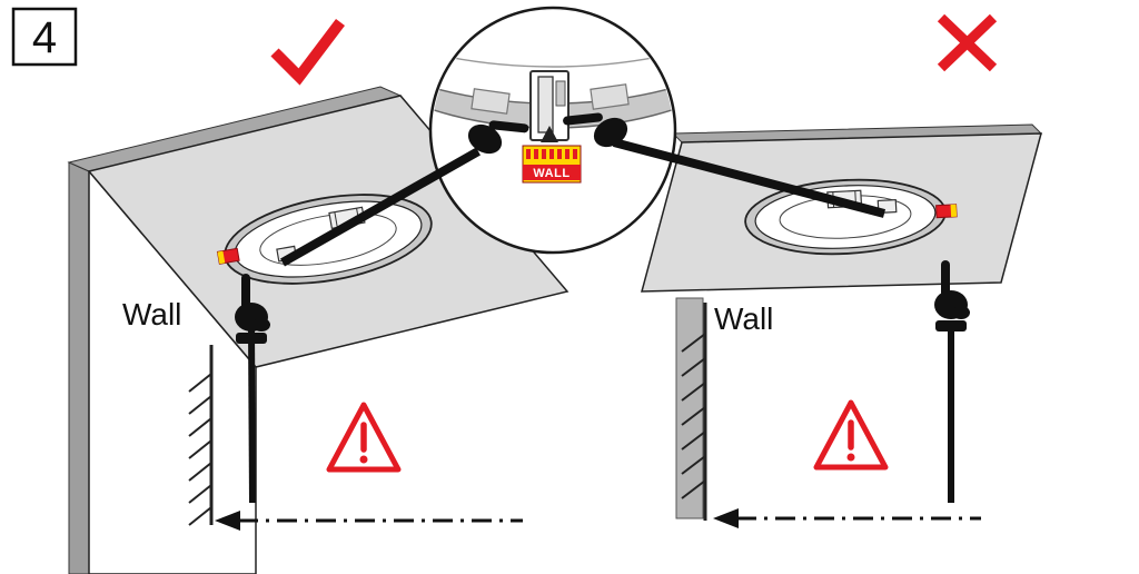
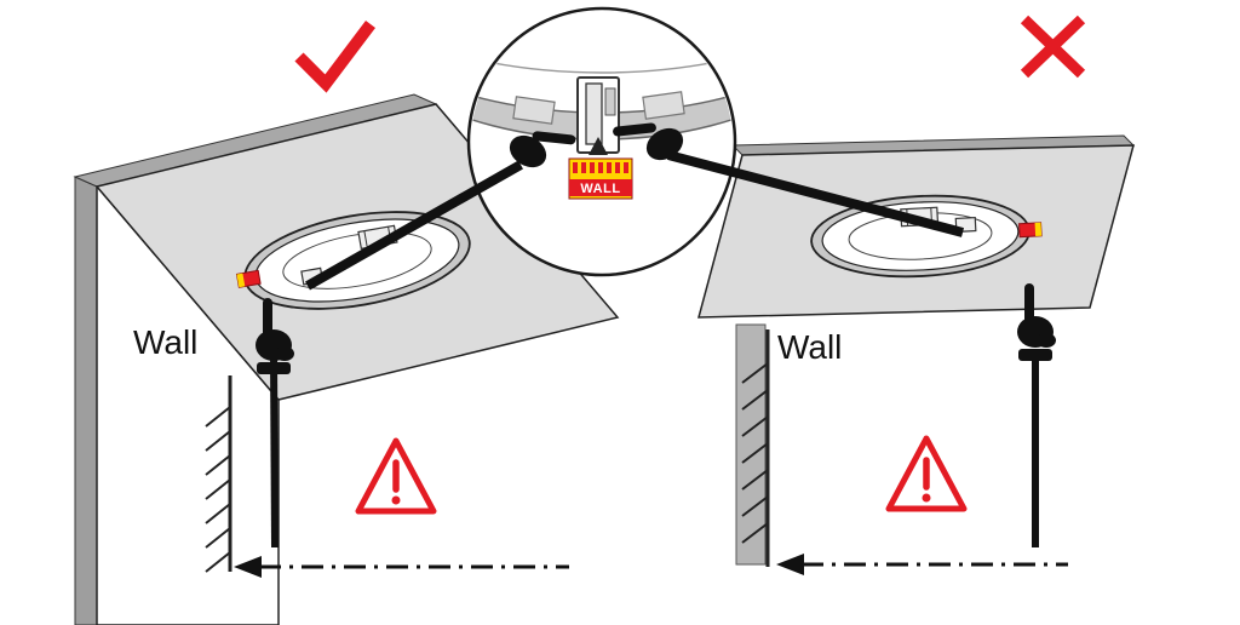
  Wall
  Wall
  WALL
- 4
